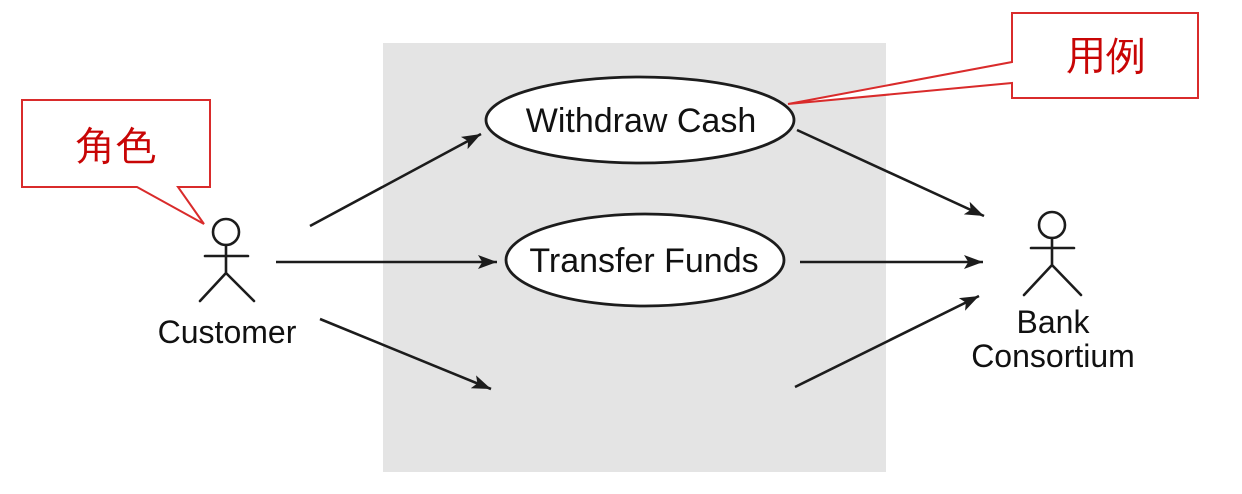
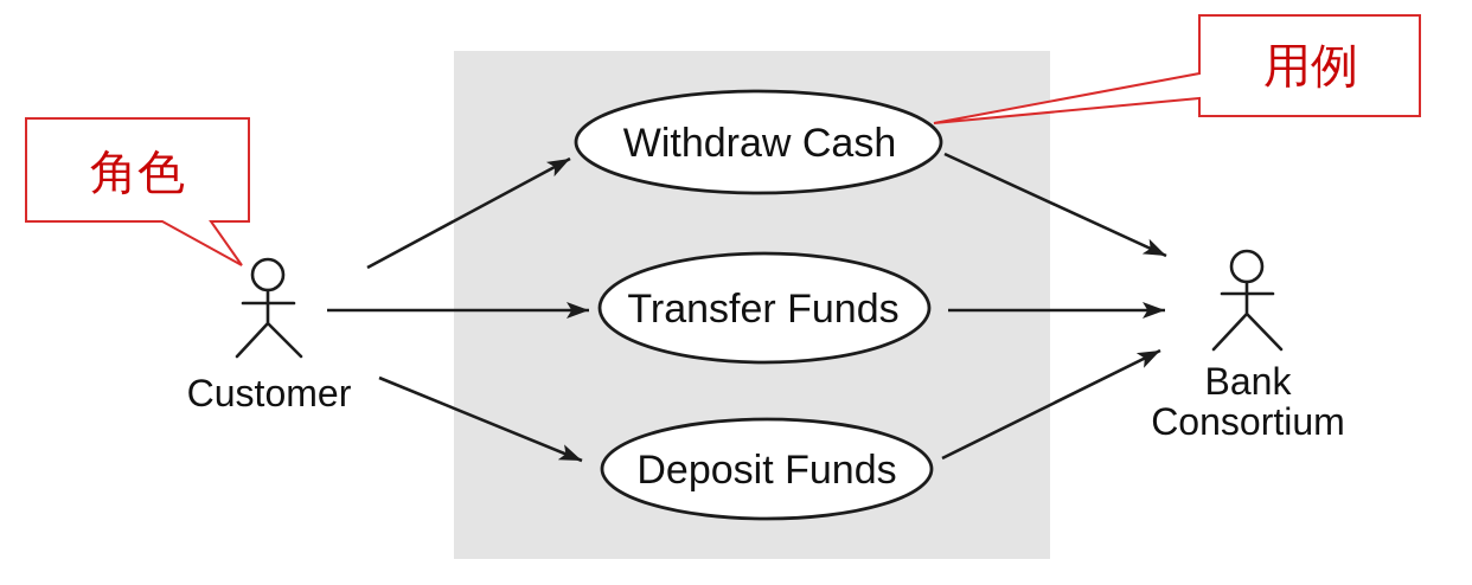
  Withdraw Cash
  Transfer Funds
+ Deposit Funds
  Customer
  Bank
  Consortium
  角色
  用例
